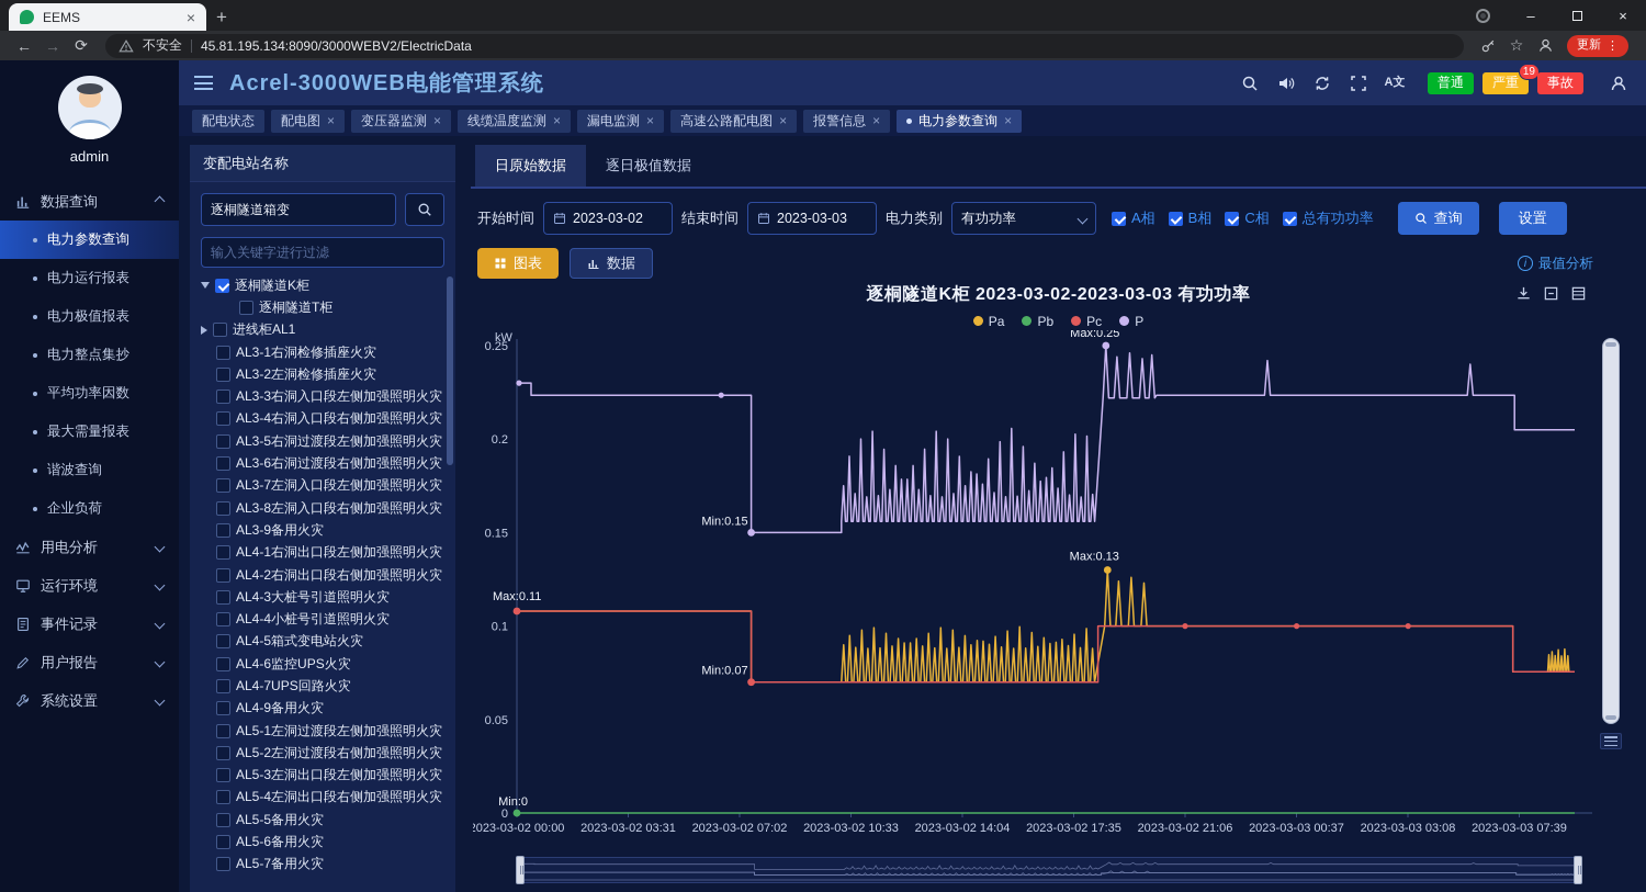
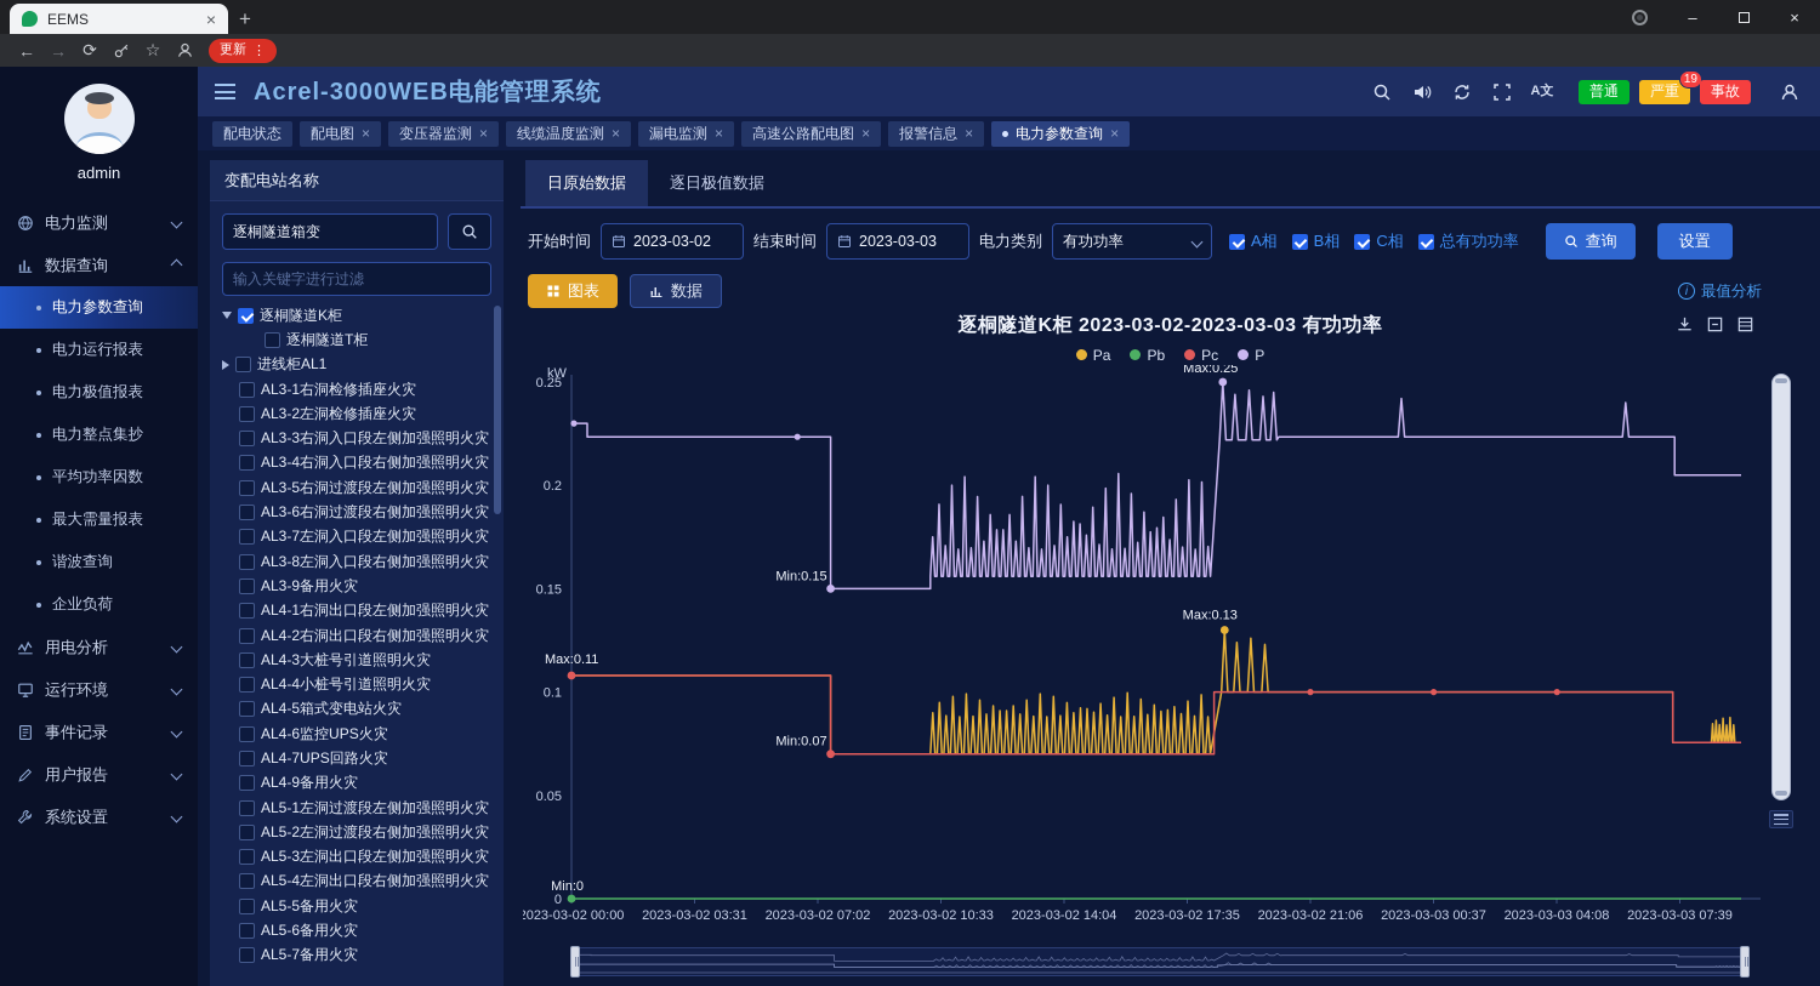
  EEMS
  ×
  +
  –
  ×
  ←
  →
  ⟳
- 不安全
- 45.81.195.134:8090/3000WEBV2/ElectricData
  ☆
  更新
  ⋮
  admin
+ 电力监测
  数据查询
  电力参数查询
  电力运行报表
  电力极值报表
  电力整点集抄
  平均功率因数
  最大需量报表
  谐波查询
  企业负荷
  用电分析
  运行环境
  事件记录
  用户报告
  系统设置
  Acrel-3000WEB电能管理系统
  A文
  普通
  严重
  19
  事故
  配电状态
  配电图
  ×
  变压器监测
  ×
  线缆温度监测
  ×
  漏电监测
  ×
  高速公路配电图
  ×
  报警信息
  ×
  电力参数查询
  ×
  变配电站名称
  逐桐隧道箱变
  输入关键字进行过滤
  逐桐隧道K柜
  逐桐隧道T柜
  进线柜AL1
  AL3-1右洞检修插座火灾
  AL3-2左洞检修插座火灾
  AL3-3右洞入口段左侧加强照明火灾
  AL3-4右洞入口段右侧加强照明火灾
  AL3-5右洞过渡段左侧加强照明火灾
  AL3-6右洞过渡段右侧加强照明火灾
  AL3-7左洞入口段左侧加强照明火灾
  AL3-8左洞入口段右侧加强照明火灾
  AL3-9备用火灾
  AL4-1右洞出口段左侧加强照明火灾
  AL4-2右洞出口段右侧加强照明火灾
  AL4-3大桩号引道照明火灾
  AL4-4小桩号引道照明火灾
  AL4-5箱式变电站火灾
  AL4-6监控UPS火灾
  AL4-7UPS回路火灾
  AL4-9备用火灾
  AL5-1左洞过渡段左侧加强照明火灾
  AL5-2左洞过渡段右侧加强照明火灾
  AL5-3左洞出口段左侧加强照明火灾
  AL5-4左洞出口段右侧加强照明火灾
  AL5-5备用火灾
  AL5-6备用火灾
  AL5-7备用火灾
  日原始数据
  逐日极值数据
  开始时间
  2023-03-02
  结束时间
  2023-03-03
  电力类别
  有功功率
  A相
  B相
  C相
  总有功功率
  查询
  设置
  图表
  数据
  i
  最值分析
  逐桐隧道K柜 2023-03-02-2023-03-03 有功功率
  Pa
  Pb
  Pc
  P
  kW
  0
  0.05
  0.1
  0.15
  0.2
  0.25
  2023-03-02 00:00
  2023-03-02 03:31
  2023-03-02 07:02
  2023-03-02 10:33
  2023-03-02 14:04
  2023-03-02 17:35
  2023-03-02 21:06
  2023-03-03 00:37
- 2023-03-03 03:08
+ 2023-03-03 04:08
  2023-03-03 07:39
  Max:0.25
  Min:0.15
  Max:0.13
  Max:0.11
  Min:0.07
  Min:0
